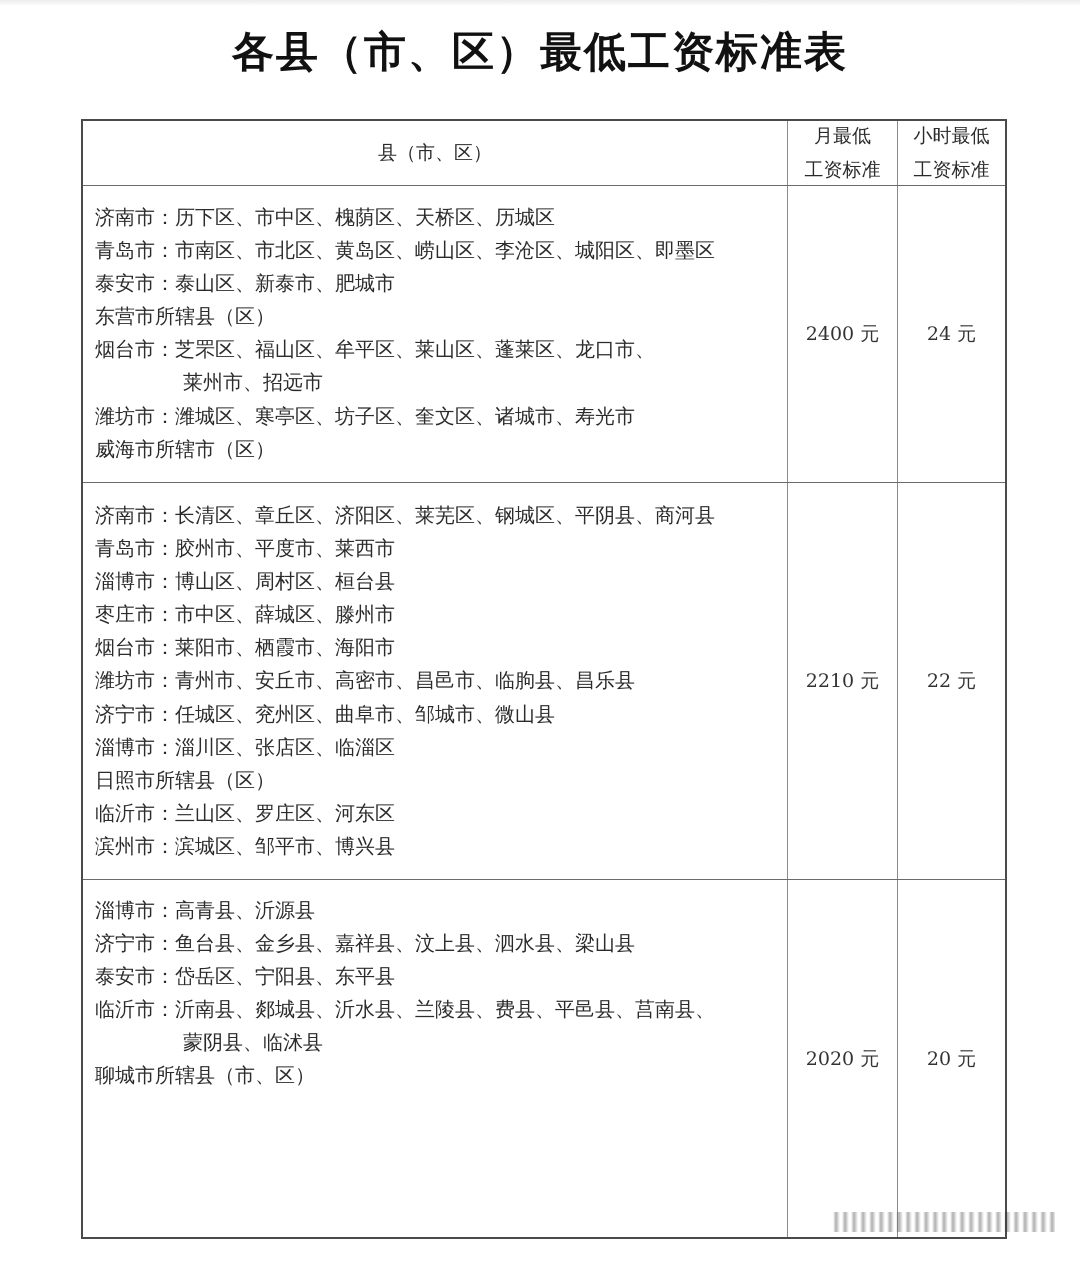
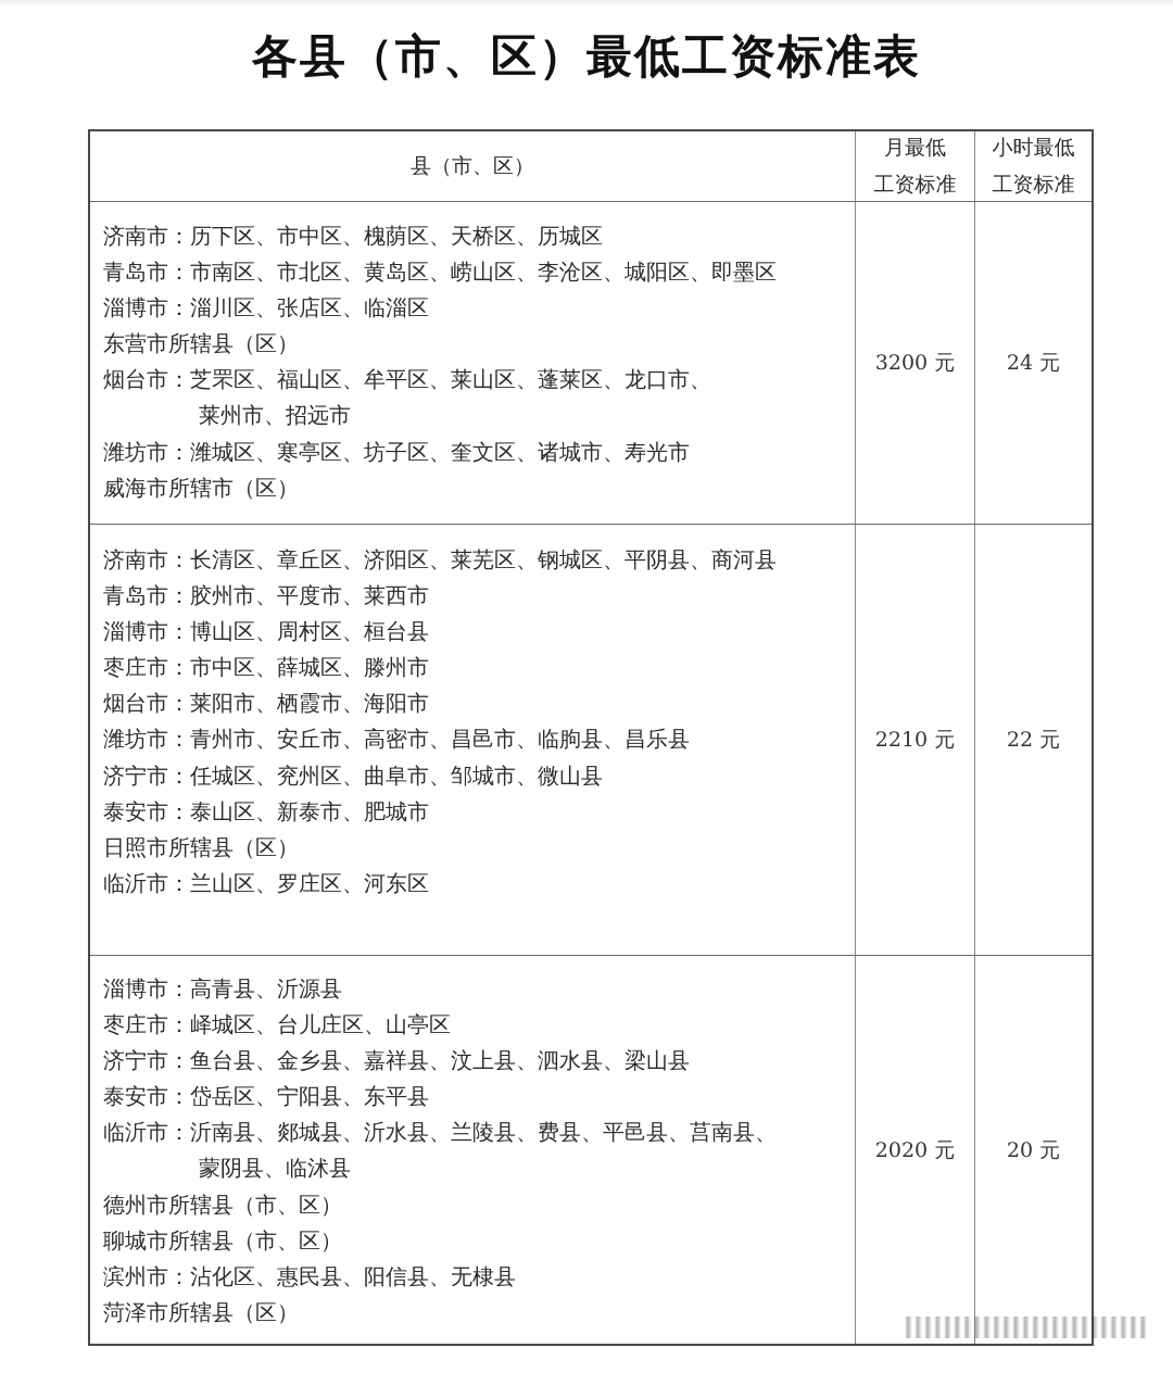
  各县（市、区）最低工资标准表
  县（市、区）
  月最低
  工资标准
  小时最低
  工资标准
  济南市：历下区、市中区、槐荫区、天桥区、历城区
  青岛市：市南区、市北区、黄岛区、崂山区、李沧区、城阳区、即墨区
- 泰安市：泰山区、新泰市、肥城市
+ 淄博市：淄川区、张店区、临淄区
  东营市所辖县（区）
  烟台市：芝罘区、福山区、牟平区、莱山区、蓬莱区、龙口市、
  莱州市、招远市
  潍坊市：潍城区、寒亭区、坊子区、奎文区、诸城市、寿光市
  威海市所辖市（区）
- 2400 元
+ 3200 元
  24 元
  济南市：长清区、章丘区、济阳区、莱芜区、钢城区、平阴县、商河县
  青岛市：胶州市、平度市、莱西市
  淄博市：博山区、周村区、桓台县
  枣庄市：市中区、薛城区、滕州市
  烟台市：莱阳市、栖霞市、海阳市
  潍坊市：青州市、安丘市、高密市、昌邑市、临朐县、昌乐县
  济宁市：任城区、兖州区、曲阜市、邹城市、微山县
- 淄博市：淄川区、张店区、临淄区
+ 泰安市：泰山区、新泰市、肥城市
  日照市所辖县（区）
  临沂市：兰山区、罗庄区、河东区
- 滨州市：滨城区、邹平市、博兴县
  2210 元
  22 元
  淄博市：高青县、沂源县
+ 枣庄市：峄城区、台儿庄区、山亭区
  济宁市：鱼台县、金乡县、嘉祥县、汶上县、泗水县、梁山县
  泰安市：岱岳区、宁阳县、东平县
  临沂市：沂南县、郯城县、沂水县、兰陵县、费县、平邑县、莒南县、
  蒙阴县、临沭县
+ 德州市所辖县（市、区）
  聊城市所辖县（市、区）
+ 滨州市：沾化区、惠民县、阳信县、无棣县
+ 菏泽市所辖县（区）
  2020 元
  20 元
